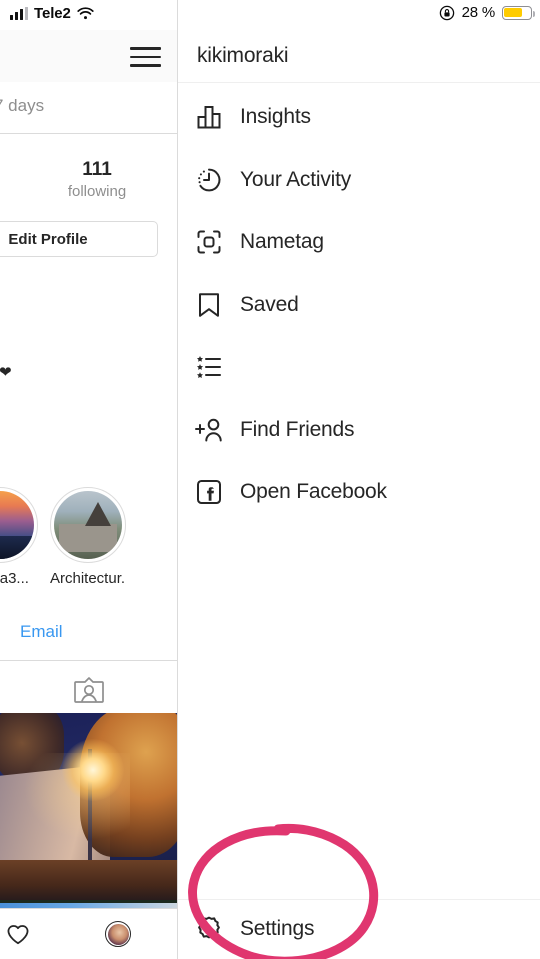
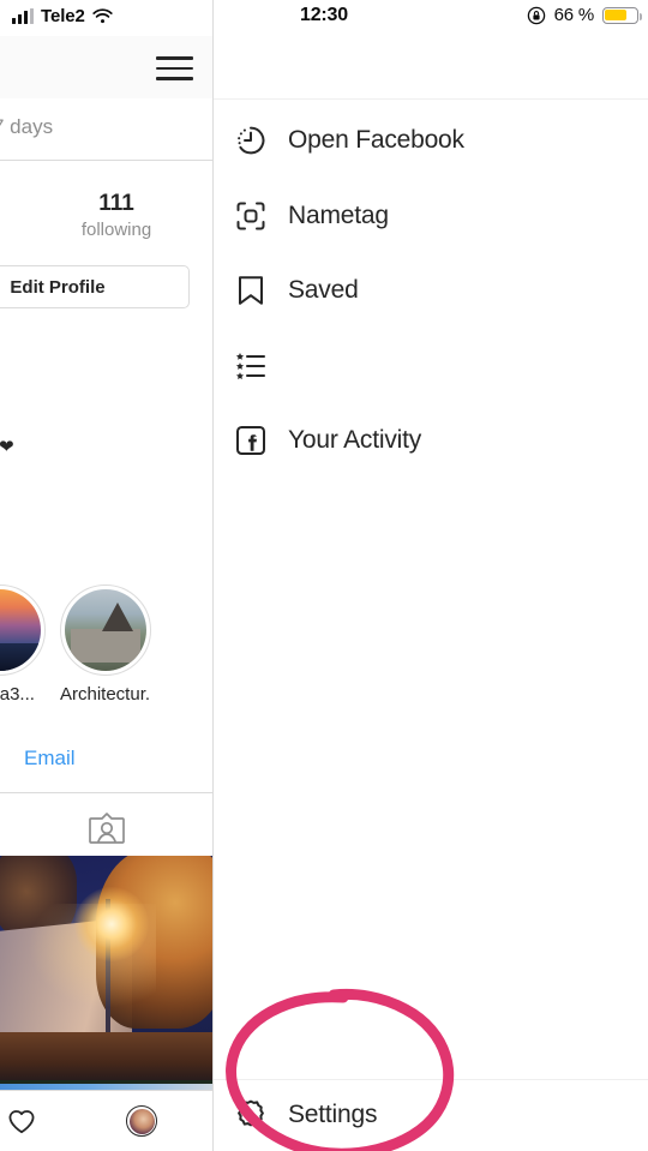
  days
  111
  following
  Edit Profile
  Architectur.
  Email
- kikimoraki
- Insights
- Your Activity
+ Open Facebook
  Nametag
  Saved
- Find Friends
- Open Facebook
+ Your Activity
  Settings
  Tele2
+ 12:30
- 28 %
+ 66 %
